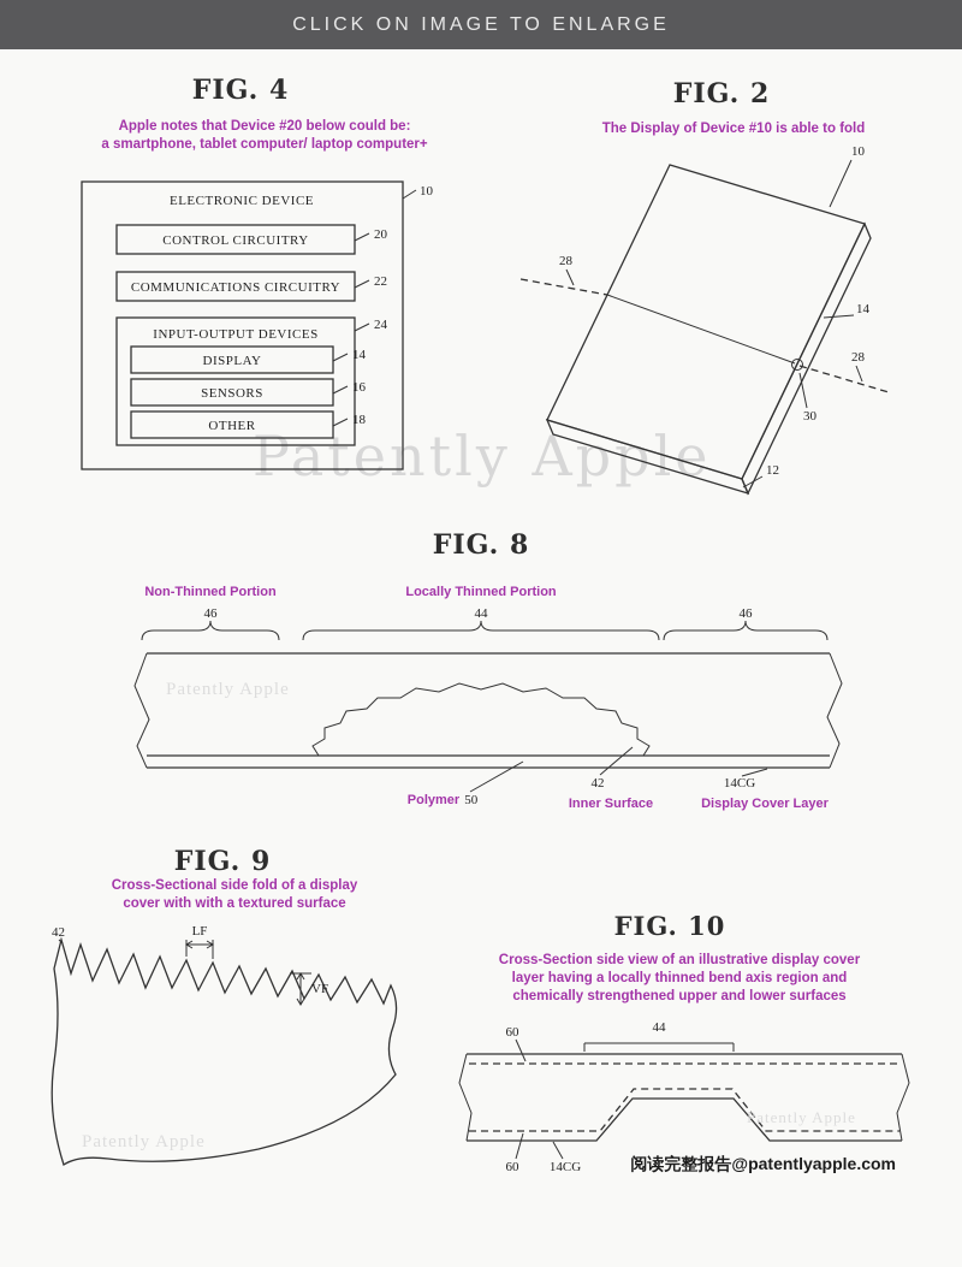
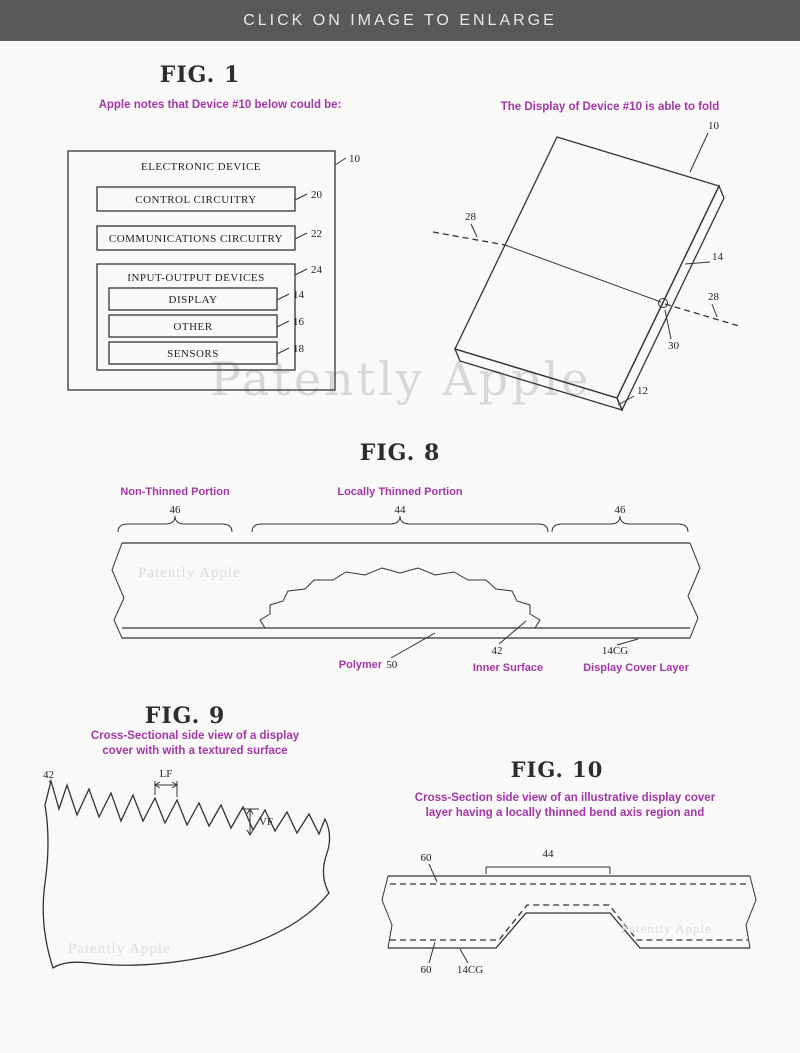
  CLICK ON IMAGE TO ENLARGE
  Patently Appe
- FIG. 4
+ FIG. 1
- Apple notes that Device #20 below could be:
+ Apple notes that Device #10 below could be:
- a smartphone, tablet computer/ laptop computer+
  ELECTRONIC DEVICE
  10
  CONTROL CIRCUITRY
  20
  COMMUNICATIONS CIRCUITRY
  22
  INPUT-OUTPUT DEVICES
  24
  DISPLAY
  14
- SENSORS
+ OTHER
  16
- OTHER
+ SENSORS
  18
- FIG. 2
  The Display of Device #10 is able to fold
  10
  28
  14
  28
  30
  12
  FIG. 8
  Non-Thinned Portion
  Locally Thinned Portion
  46
  44
  46
  Patently Apple
  Polymer 50
  42
  Inner Surface
  14CG
  Display Cover Layer
  FIG. 9
- Cross-Sectional side fold of a display
+ Cross-Sectional side view of a display
  cover with with a textured surface
  42
  LF
  VF
  Patently Apple
  FIG. 10
  Cross-Section side view of an illustrative display cover
  layer having a locally thinned bend axis region and
- chemically strengthened upper and lower surfaces
  44
  60
  60
  14CG
  Patently Apple
- 阅读完整报告@patentlyapple.com
